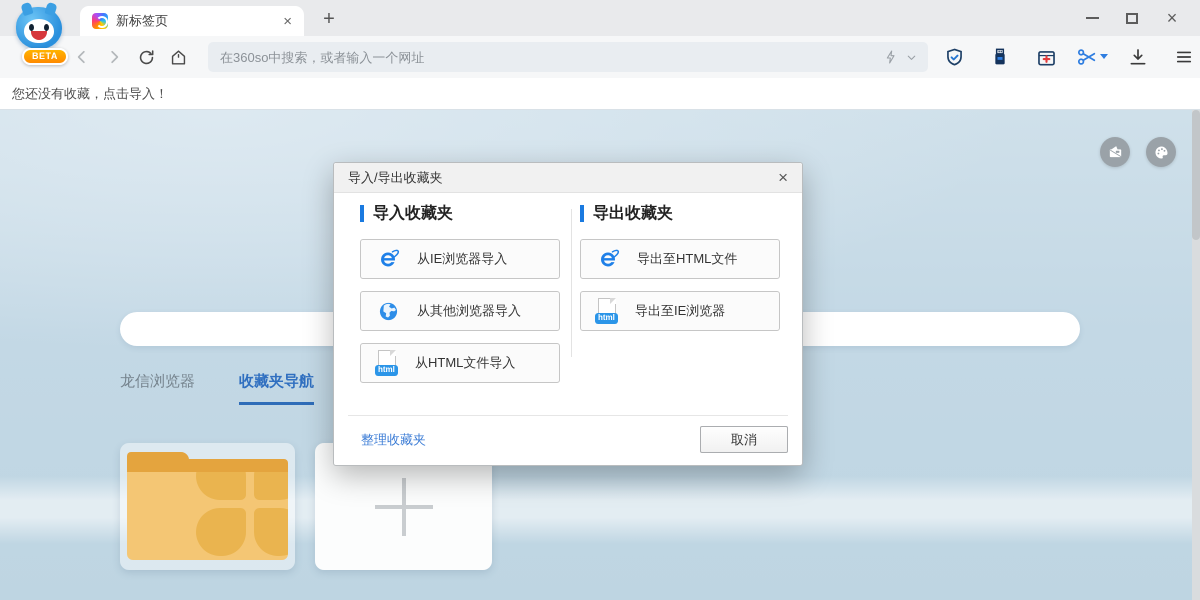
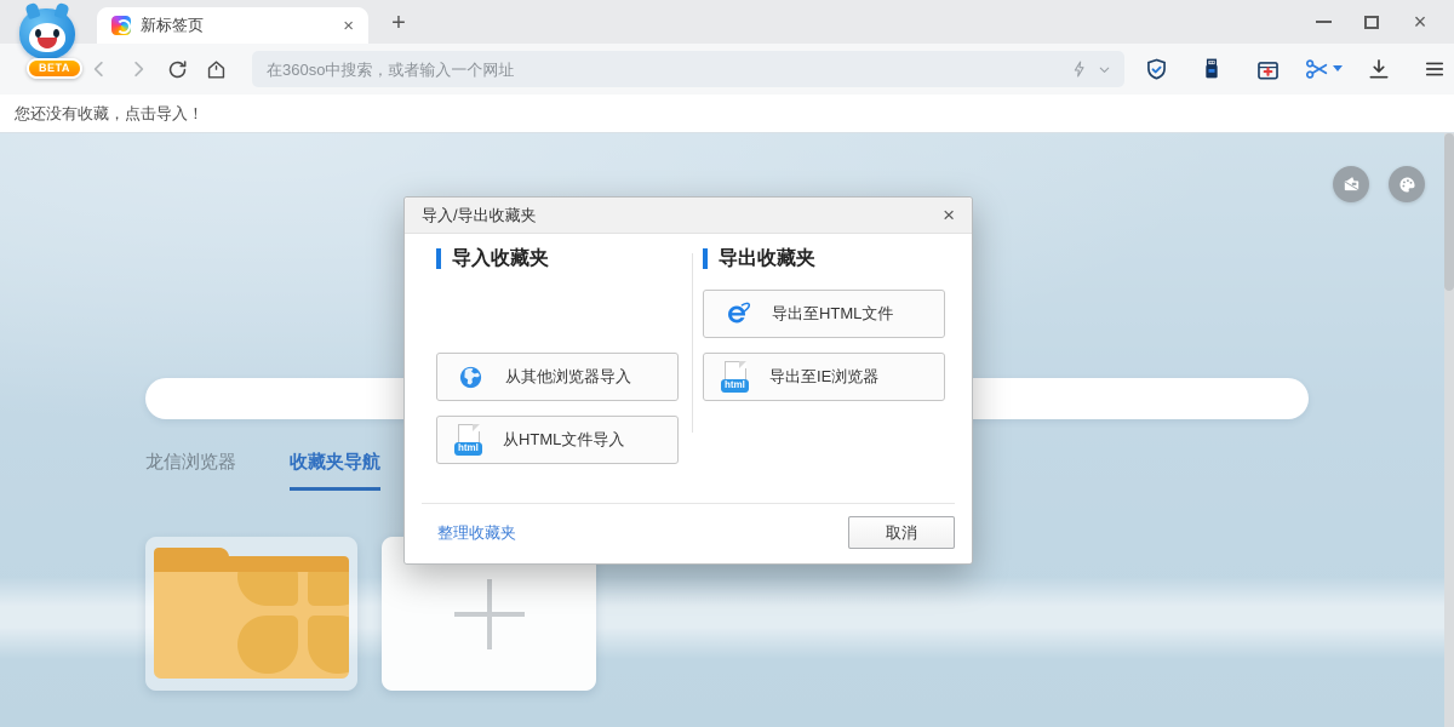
  BETA
  新标签页
  ×
  +
  ×
  在360so中搜索，或者输入一个网址
  您还没有收藏，点击导入！
  龙信浏览器
  收藏夹导航
  导入/导出收藏夹
  ×
  导入收藏夹
  导出收藏夹
- 从IE浏览器导入
  从其他浏览器导入
  html
  从HTML文件导入
  导出至HTML文件
  html
  导出至IE浏览器
  整理收藏夹
  取消
